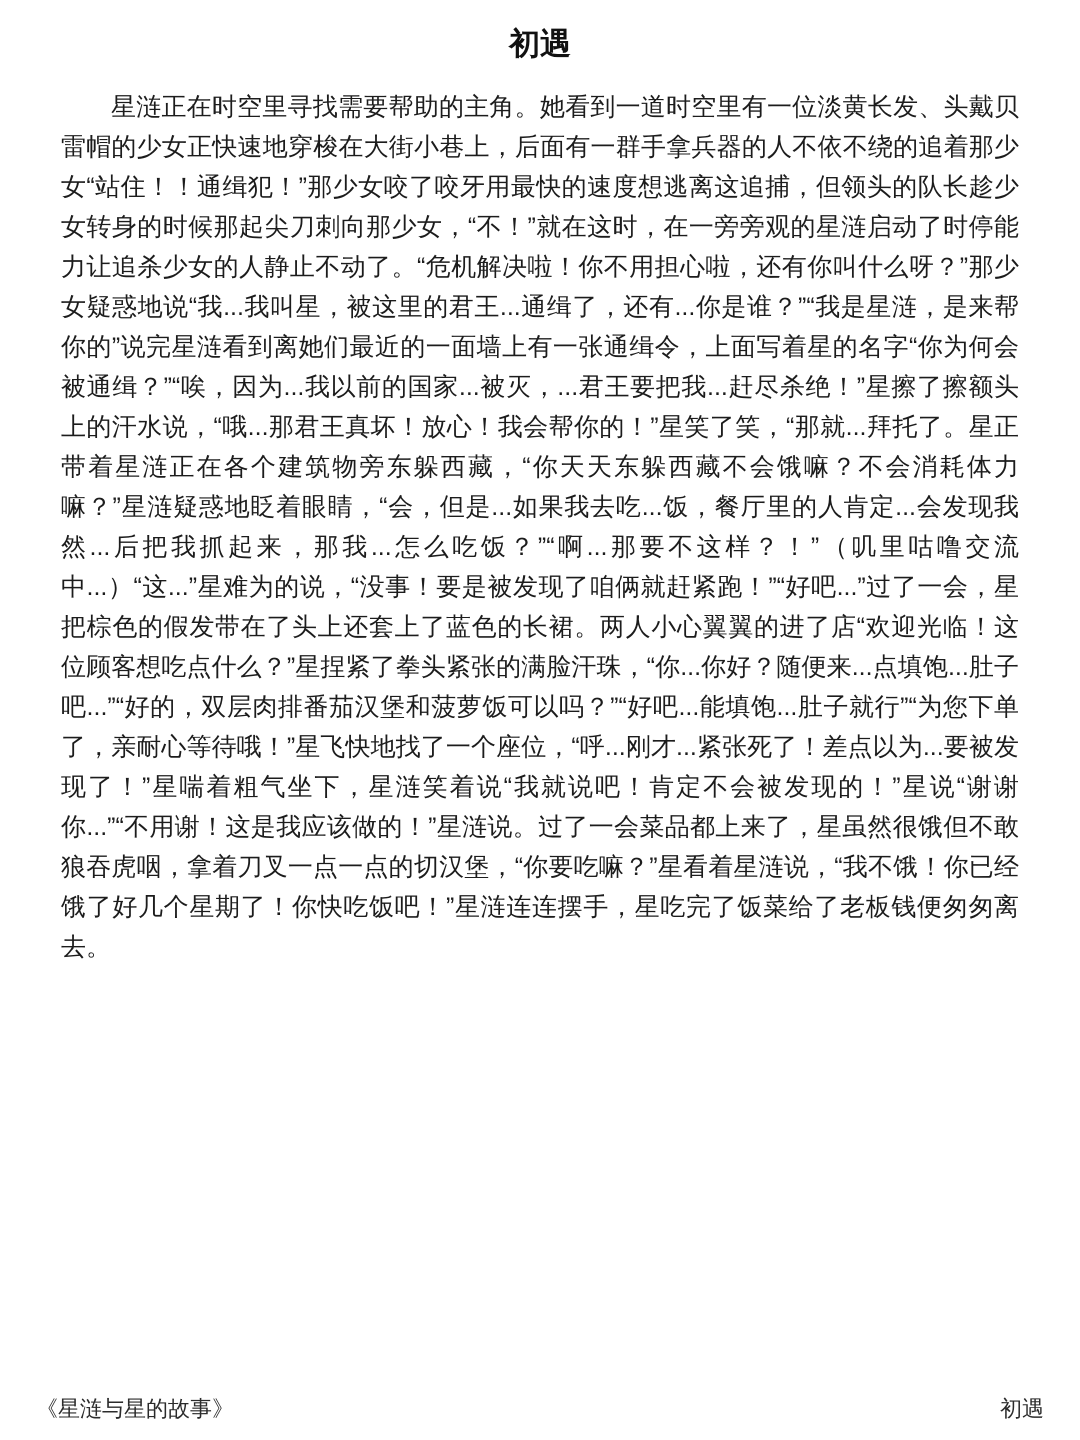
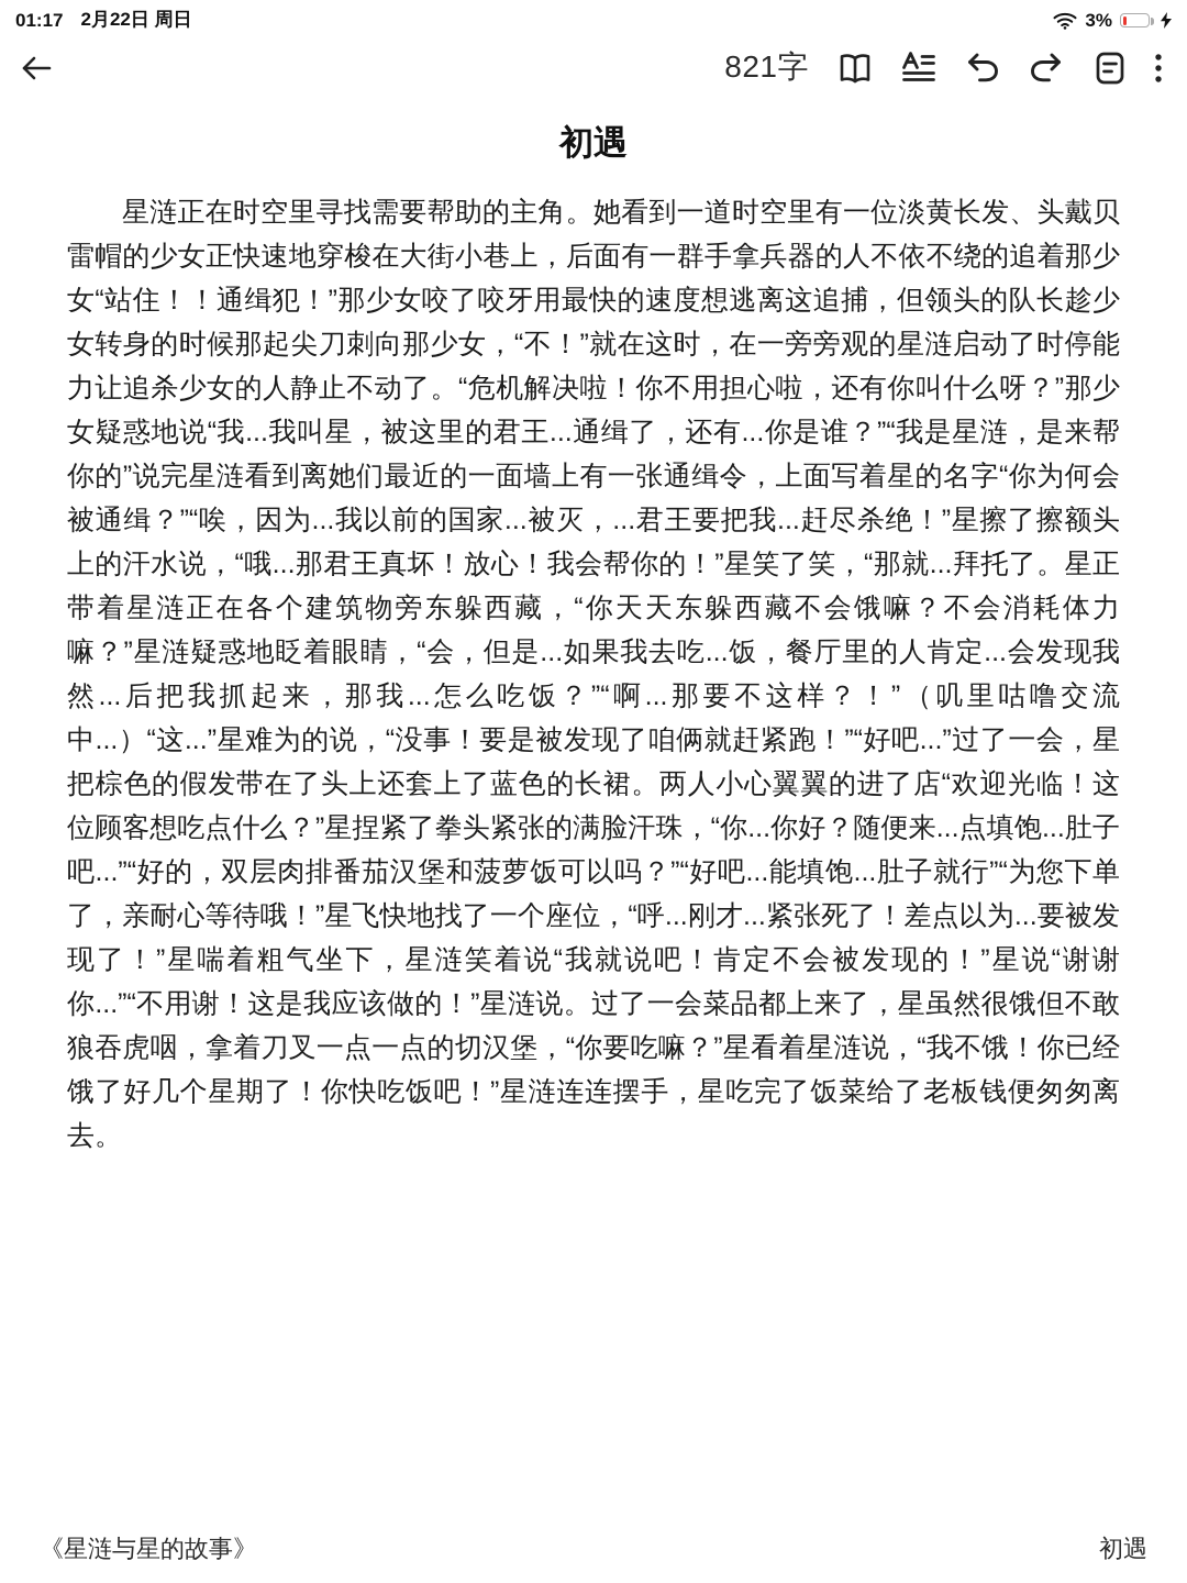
+ 01:17
+ 2月22日 周日
+ 3%
+ 821字
  初遇
  星涟正在时空里寻找需要帮助的主角。她看到一道时空里有一位淡黄长发、头戴贝雷帽的少女正快速地穿梭在大街小巷上，后面有一群手拿兵器的人不依不绕的追着那少女“站住！！通缉犯！”那少女咬了咬牙用最快的速度想逃离这追捕，但领头的队长趁少女转身的时候那起尖刀刺向那少女，“不！”就在这时，在一旁旁观的星涟启动了时停能力让追杀少女的人静止不动了。“危机解决啦！你不用担心啦，还有你叫什么呀？”那少女疑惑地说“我...我叫星，被这里的君王...通缉了，还有...你是谁？”“我是星涟，是来帮你的”说完星涟看到离她们最近的一面墙上有一张通缉令，上面写着星的名字“你为何会被通缉？”“唉，因为...我以前的国家...被灭，...君王要把我...赶尽杀绝！”星擦了擦额头上的汗水说，“哦...那君王真坏！放心！我会帮你的！”星笑了笑，“那就...拜托了。星正带着星涟正在各个建筑物旁东躲西藏，“你天天东躲西藏不会饿嘛？不会消耗体力嘛？”星涟疑惑地眨着眼睛，“会，但是...如果我去吃...饭，餐厅里的人肯定...会发现我然...后把我抓起来，那我...怎么吃饭？”“啊...那要不这样？！”（叽里咕噜交流中...）“这...”星难为的说，“没事！要是被发现了咱俩就赶紧跑！”“好吧...”过了一会，星把棕色的假发带在了头上还套上了蓝色的长裙。两人小心翼翼的进了店“欢迎光临！这位顾客想吃点什么？”星捏紧了拳头紧张的满脸汗珠，“你...你好？随便来...点填饱...肚子吧...”“好的，双层肉排番茄汉堡和菠萝饭可以吗？”“好吧...能填饱...肚子就行”“为您下单了，亲耐心等待哦！”星飞快地找了一个座位，“呼...刚才...紧张死了！差点以为...要被发现了！”星喘着粗气坐下，星涟笑着说“我就说吧！肯定不会被发现的！”星说“谢谢你...”“不用谢！这是我应该做的！”星涟说。过了一会菜品都上来了，星虽然很饿但不敢狼吞虎咽，拿着刀叉一点一点的切汉堡，“你要吃嘛？”星看着星涟说，“我不饿！你已经饿了好几个星期了！你快吃饭吧！”星涟连连摆手，星吃完了饭菜给了老板钱便匆匆离去。
  《星涟与星的故事》
  初遇
